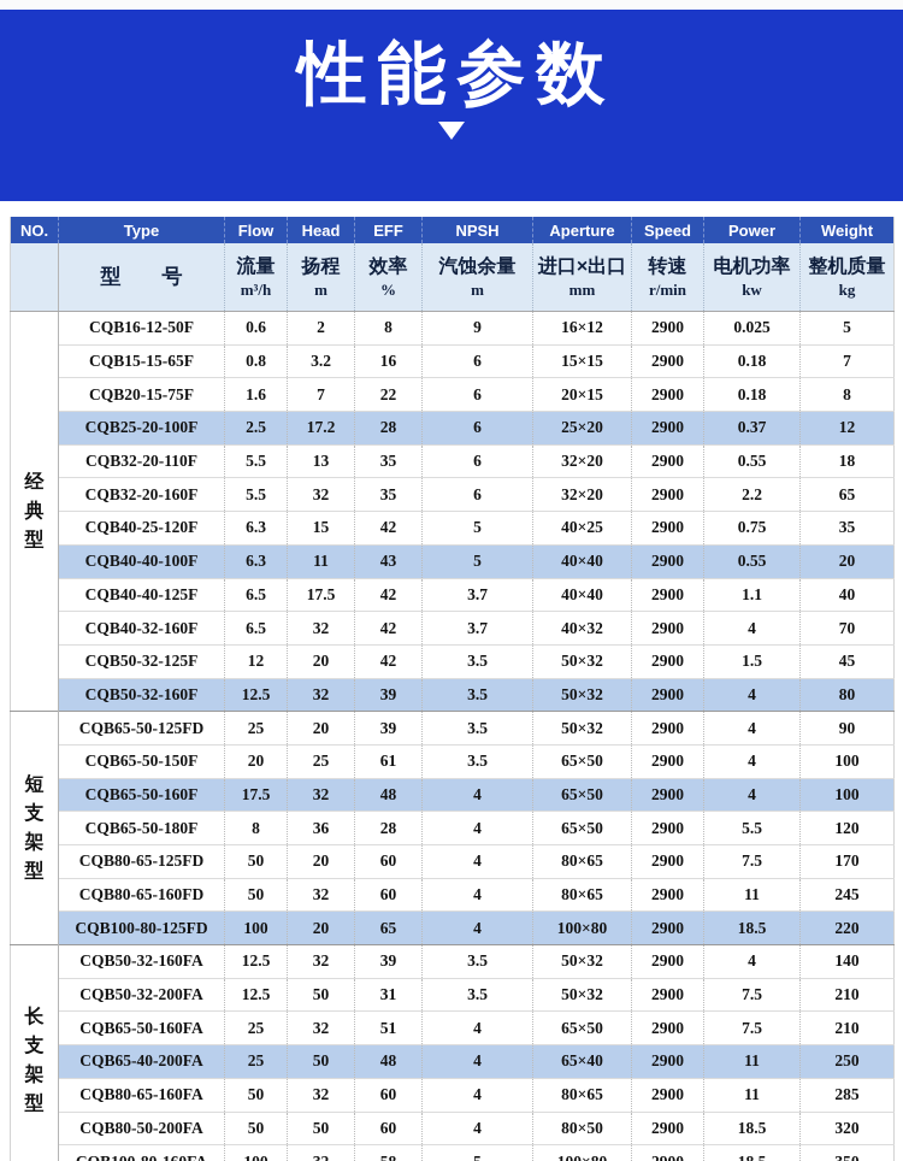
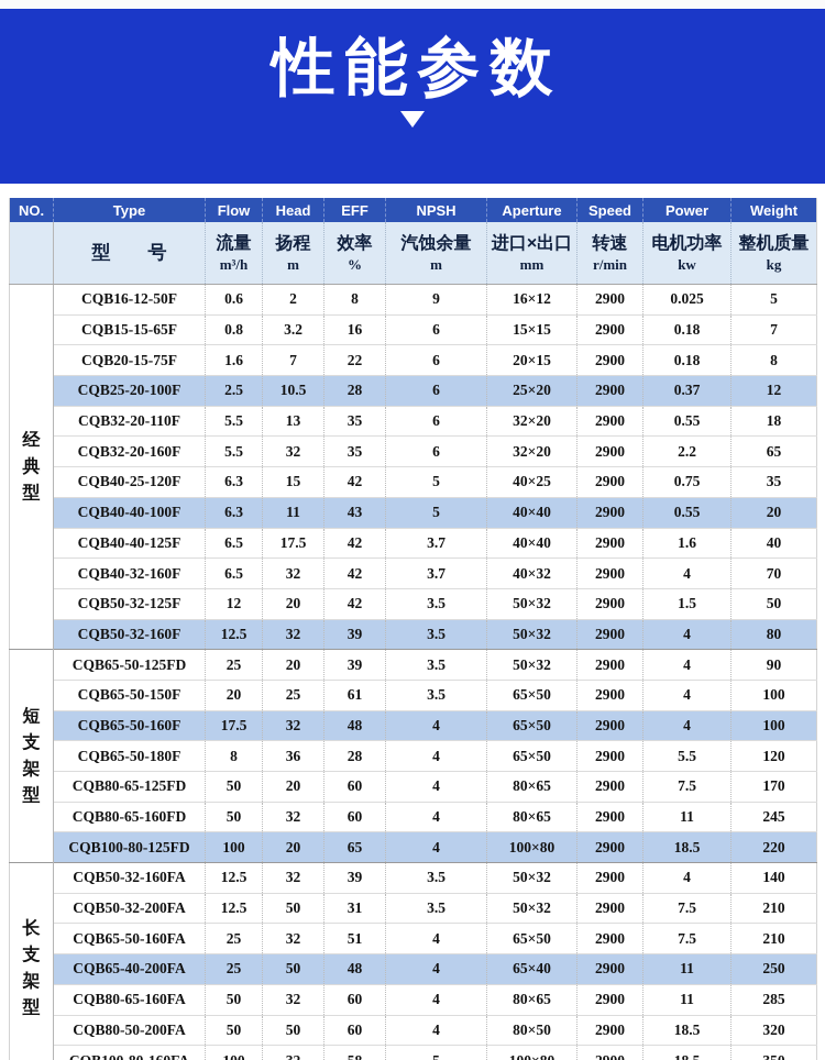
  性能参数
  NO.	Type	Flow	Head	EFF	NPSH	Aperture	Speed	Power	Weight
  	型 号	流量 m³/h	扬程 m	效率 %	汽蚀余量 m	进口×出口 mm	转速 r/min	电机功率 kw	整机质量 kg
  经 典 型	CQB16-12-50F	0.6	2	8	9	16×12	2900	0.025	5
  CQB15-15-65F	0.8	3.2	16	6	15×15	2900	0.18	7
  CQB20-15-75F	1.6	7	22	6	20×15	2900	0.18	8
- CQB25-20-100F	2.5	17.2	28	6	25×20	2900	0.37	12
+ CQB25-20-100F	2.5	10.5	28	6	25×20	2900	0.37	12
  CQB32-20-110F	5.5	13	35	6	32×20	2900	0.55	18
  CQB32-20-160F	5.5	32	35	6	32×20	2900	2.2	65
  CQB40-25-120F	6.3	15	42	5	40×25	2900	0.75	35
  CQB40-40-100F	6.3	11	43	5	40×40	2900	0.55	20
- CQB40-40-125F	6.5	17.5	42	3.7	40×40	2900	1.1	40
+ CQB40-40-125F	6.5	17.5	42	3.7	40×40	2900	1.6	40
  CQB40-32-160F	6.5	32	42	3.7	40×32	2900	4	70
- CQB50-32-125F	12	20	42	3.5	50×32	2900	1.5	45
+ CQB50-32-125F	12	20	42	3.5	50×32	2900	1.5	50
  CQB50-32-160F	12.5	32	39	3.5	50×32	2900	4	80
  短 支 架 型	CQB65-50-125FD	25	20	39	3.5	50×32	2900	4	90
  CQB65-50-150F	20	25	61	3.5	65×50	2900	4	100
  CQB65-50-160F	17.5	32	48	4	65×50	2900	4	100
  CQB65-50-180F	8	36	28	4	65×50	2900	5.5	120
  CQB80-65-125FD	50	20	60	4	80×65	2900	7.5	170
  CQB80-65-160FD	50	32	60	4	80×65	2900	11	245
  CQB100-80-125FD	100	20	65	4	100×80	2900	18.5	220
  长 支 架 型	CQB50-32-160FA	12.5	32	39	3.5	50×32	2900	4	140
  CQB50-32-200FA	12.5	50	31	3.5	50×32	2900	7.5	210
  CQB65-50-160FA	25	32	51	4	65×50	2900	7.5	210
  CQB65-40-200FA	25	50	48	4	65×40	2900	11	250
  CQB80-65-160FA	50	32	60	4	80×65	2900	11	285
  CQB80-50-200FA	50	50	60	4	80×50	2900	18.5	320
